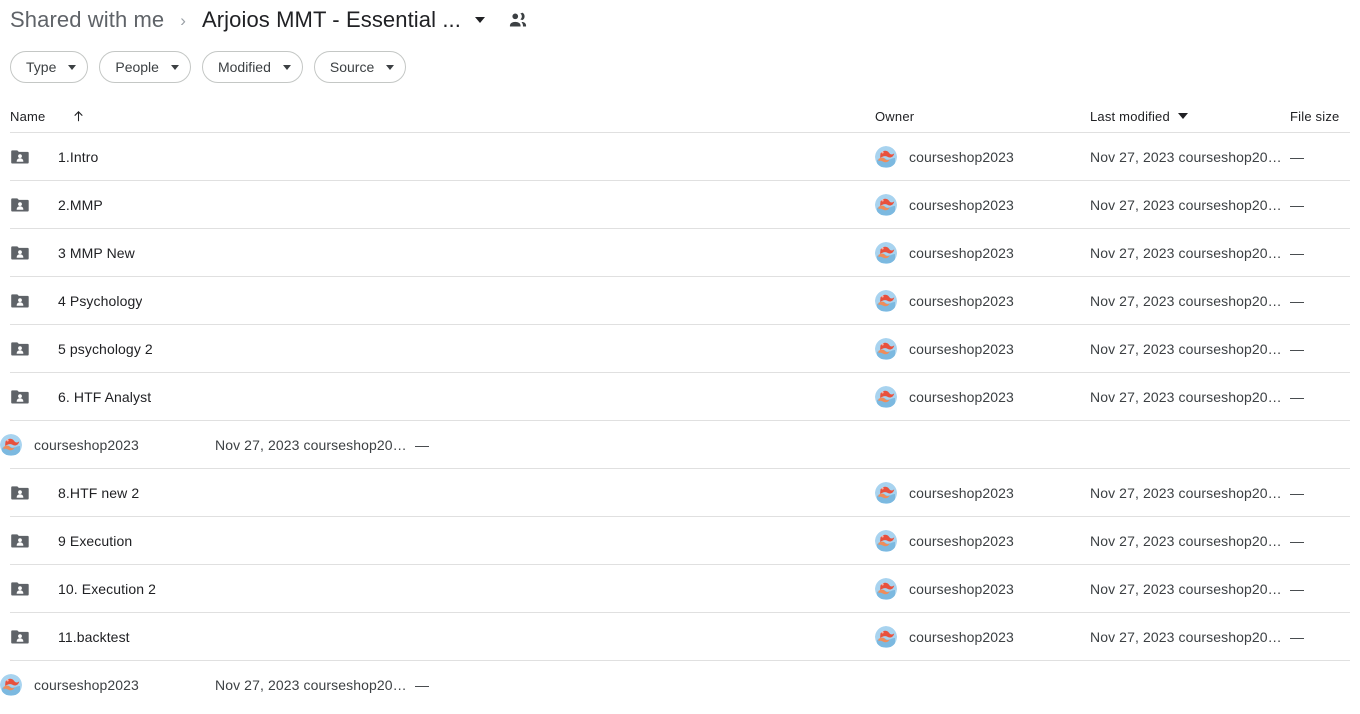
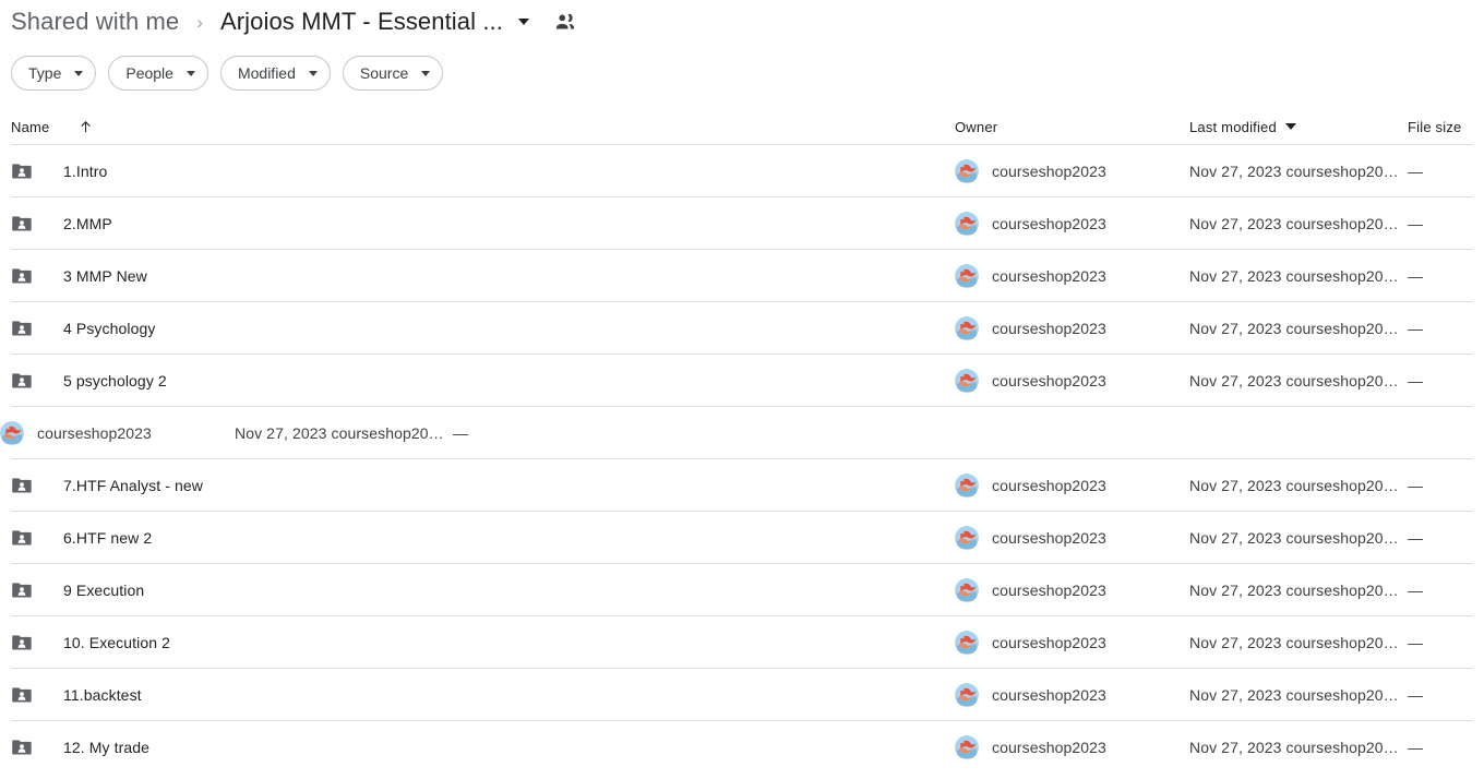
  Shared with me
  ›
  Arjoios MMT - Essential ...
  Type
  People
  Modified
  Source
  Name
  Owner
  Last modified
  File size
  1.Intro
  courseshop2023
  Nov 27, 2023 courseshop20…
  —
  2.MMP
  courseshop2023
  Nov 27, 2023 courseshop20…
  —
  3 MMP New
  courseshop2023
  Nov 27, 2023 courseshop20…
  —
  4 Psychology
  courseshop2023
  Nov 27, 2023 courseshop20…
  —
  5 psychology 2
  courseshop2023
  Nov 27, 2023 courseshop20…
  —
- 6. HTF Analyst
  courseshop2023
  Nov 27, 2023 courseshop20…
  —
+ 7.HTF Analyst - new
  courseshop2023
  Nov 27, 2023 courseshop20…
  —
- 8.HTF new 2
+ 6.HTF new 2
  courseshop2023
  Nov 27, 2023 courseshop20…
  —
  9 Execution
  courseshop2023
  Nov 27, 2023 courseshop20…
  —
  10. Execution 2
  courseshop2023
  Nov 27, 2023 courseshop20…
  —
  11.backtest
  courseshop2023
  Nov 27, 2023 courseshop20…
  —
+ 12. My trade
  courseshop2023
  Nov 27, 2023 courseshop20…
  —
